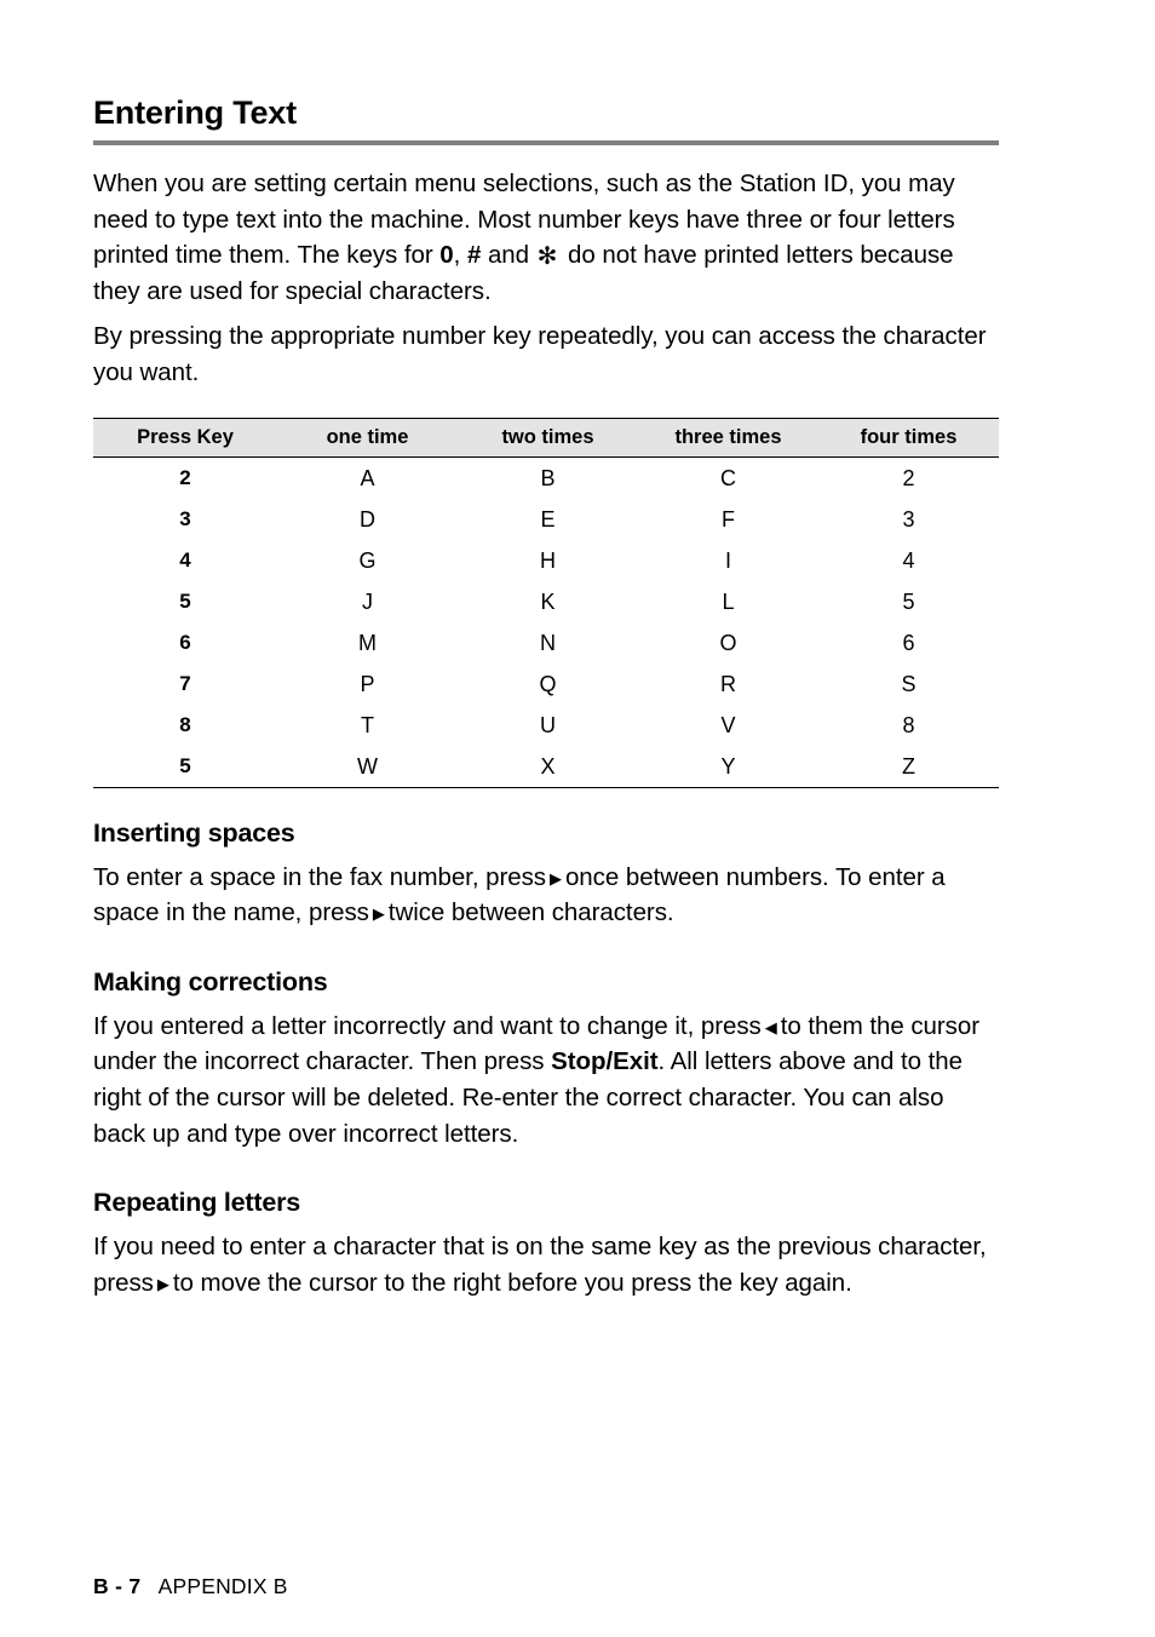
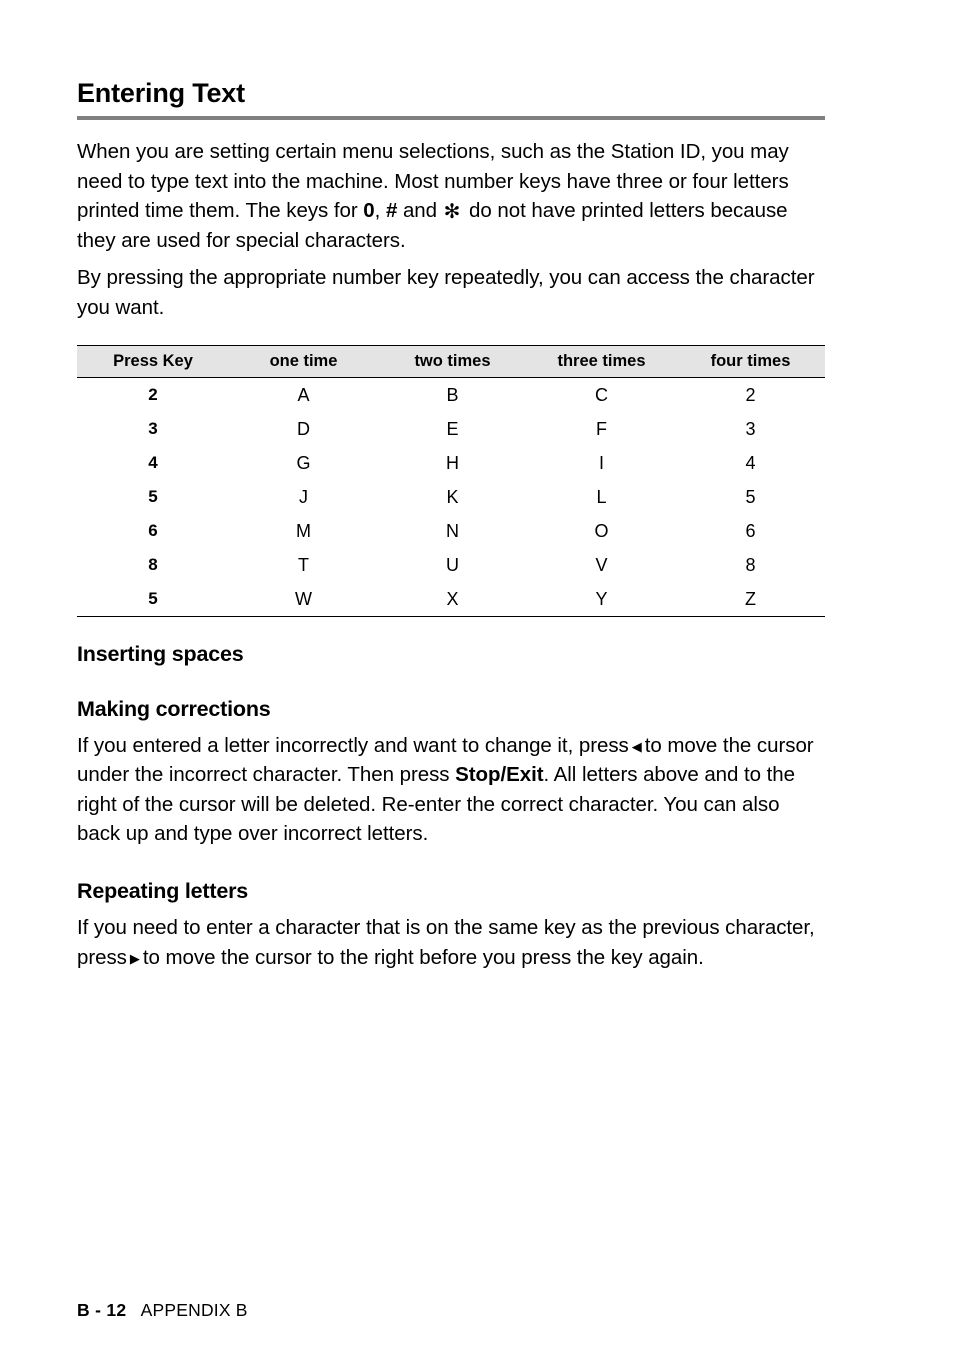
  Entering Text
  When you are setting certain menu selections, such as the Station ID, you may need to type text into the machine. Most number keys have three or four letters printed time them. The keys for 0, # and ✻ do not have printed letters because they are used for special characters.
  By pressing the appropriate number key repeatedly, you can access the character you want.
  Press Key	one time	two times	three times	four times
  2	A	B	C	2
  3	D	E	F	3
  4	G	H	I	4
  5	J	K	L	5
  6	M	N	O	6
- 7	P	Q	R	S
  8	T	U	V	8
  5	W	X	Y	Z
  Inserting spaces
- To enter a space in the fax number, press ▶ once between numbers. To enter a space in the name, press ▶ twice between characters.
  Making corrections
- If you entered a letter incorrectly and want to change it, press ◀ to them the cursor under the incorrect character. Then press Stop/Exit. All letters above and to the right of the cursor will be deleted. Re-enter the correct character. You can also back up and type over incorrect letters.
+ If you entered a letter incorrectly and want to change it, press ◀ to move the cursor under the incorrect character. Then press Stop/Exit. All letters above and to the right of the cursor will be deleted. Re-enter the correct character. You can also back up and type over incorrect letters.
  Repeating letters
  If you need to enter a character that is on the same key as the previous character, press ▶ to move the cursor to the right before you press the key again.
- B - 7 APPENDIX B
+ B - 12 APPENDIX B
